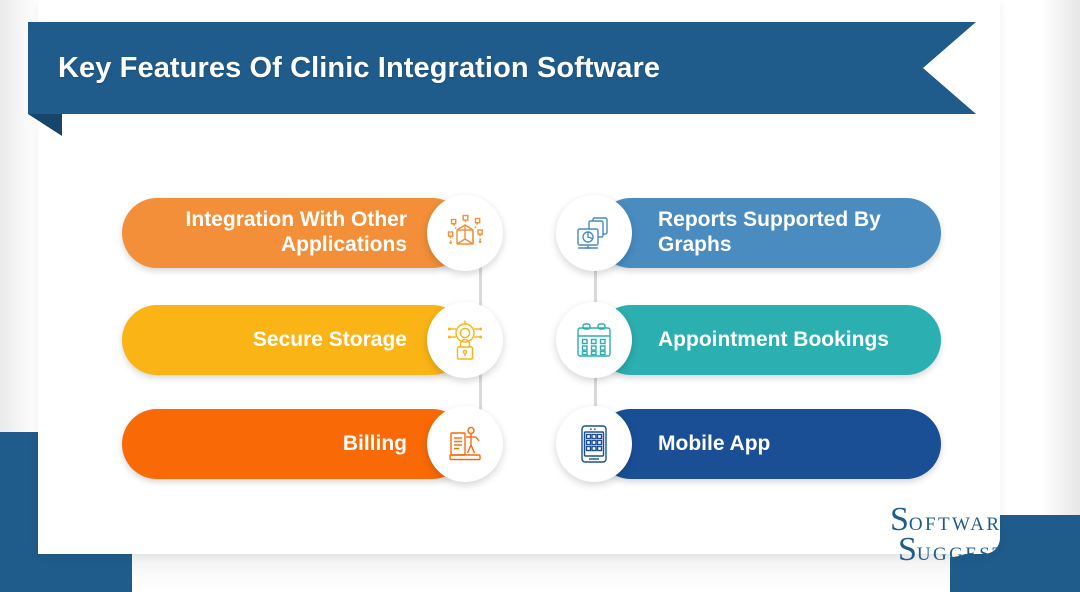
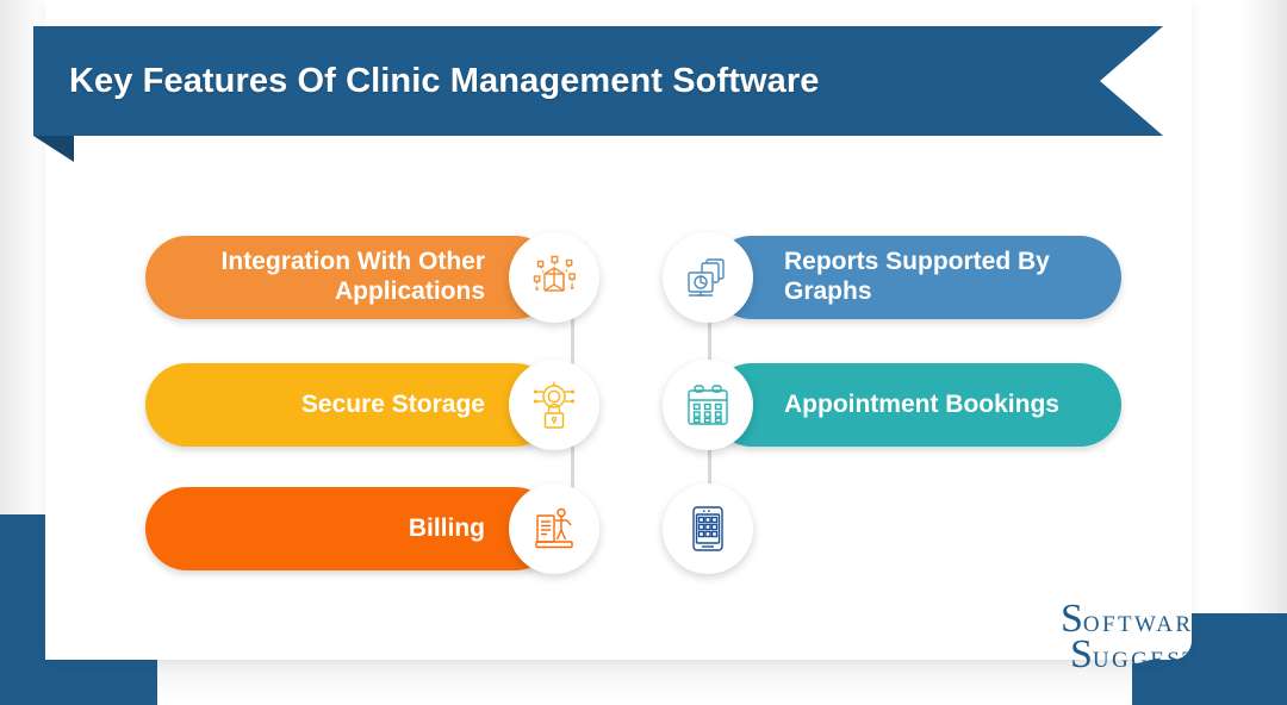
- Key Features Of Clinic Integration Software
+ Key Features Of Clinic Management Software
  Integration With Other Applications
  Secure Storage
  Billing
  Reports Supported By Graphs
  Appointment Bookings
- Mobile App
  S
  OFTWARE
  S
  UGGEST
